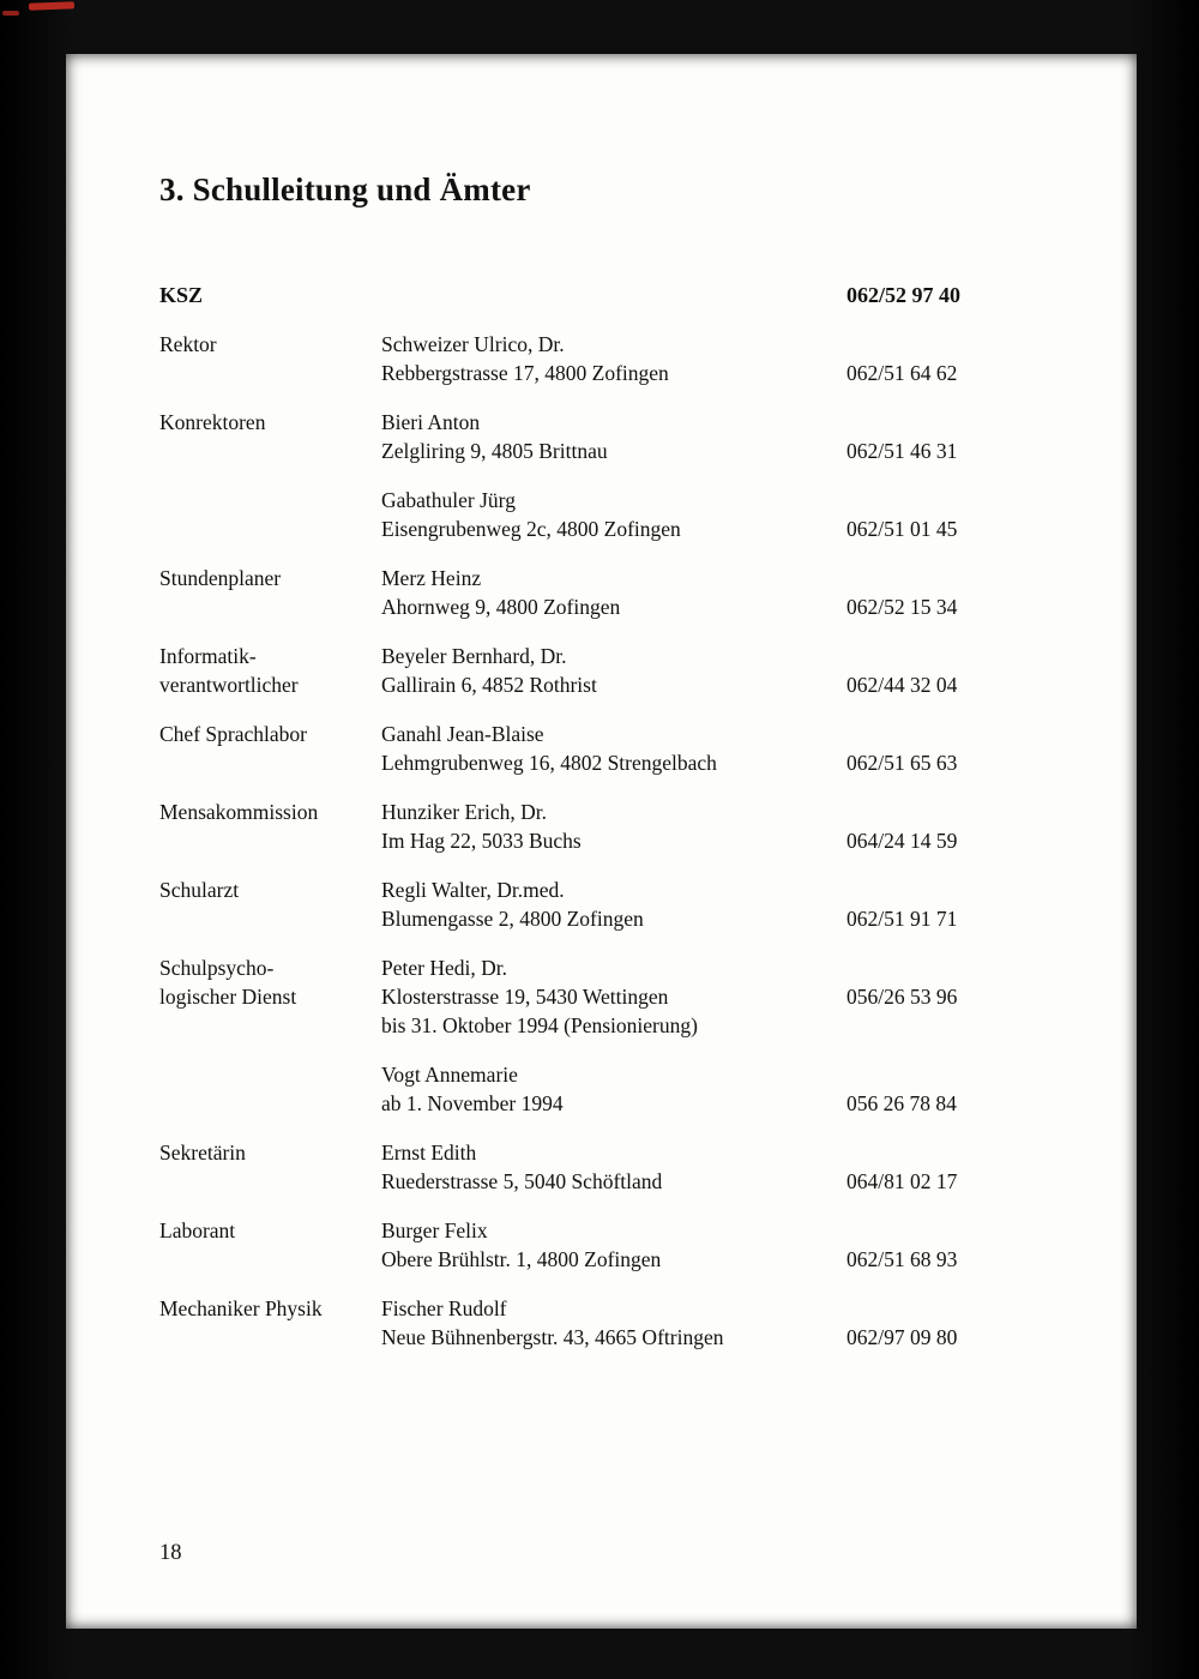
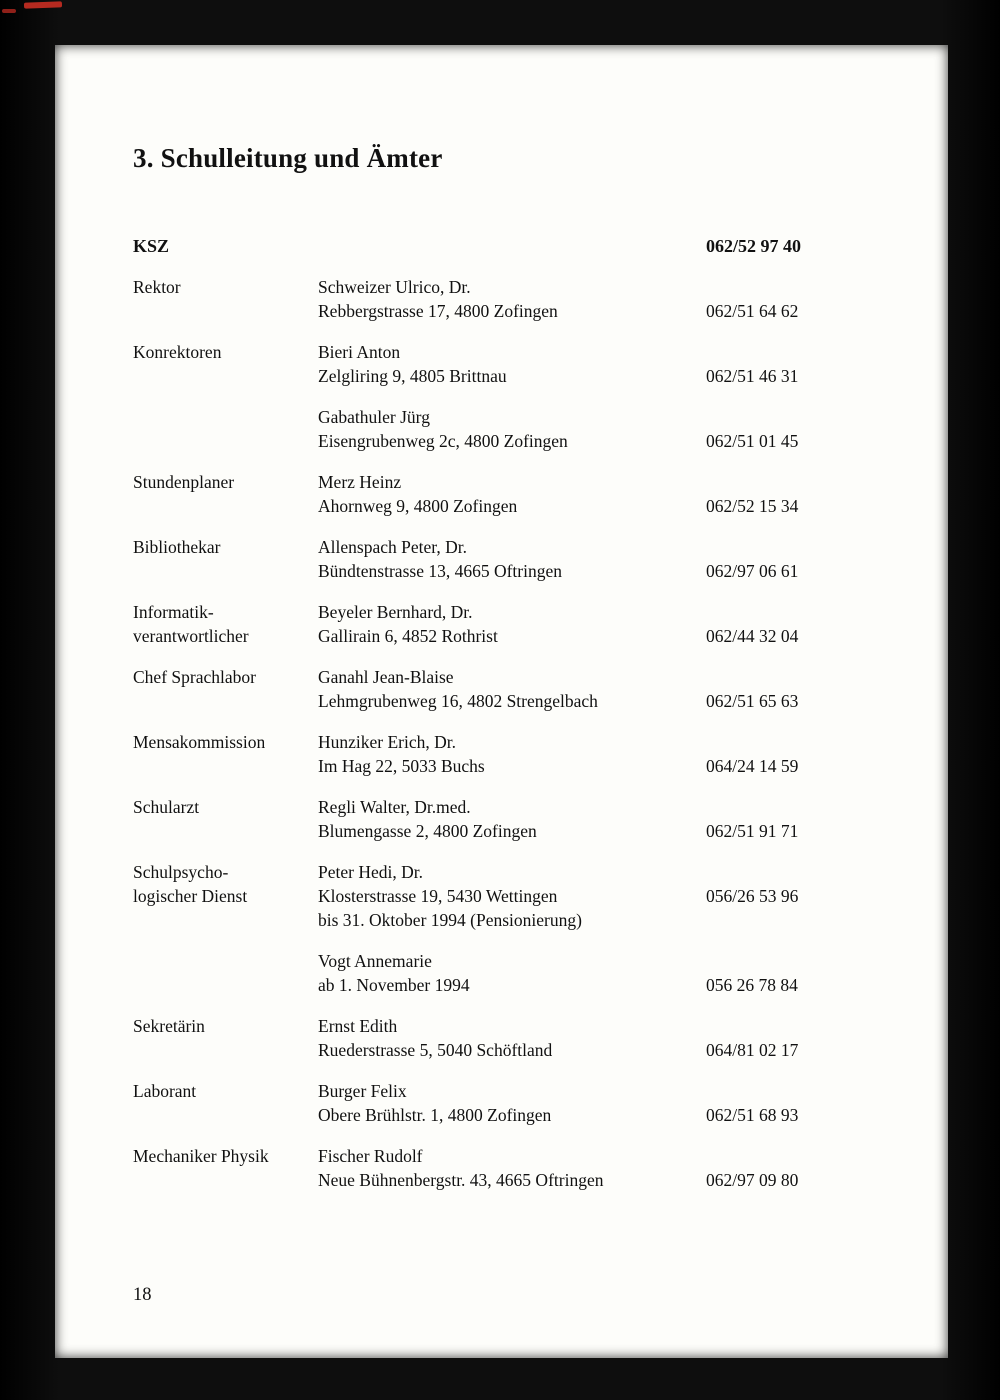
  3. Schulleitung und Ämter
  KSZ
  062/52 97 40
  Rektor
  Schweizer Ulrico, Dr.
  Rebbergstrasse 17, 4800 Zofingen
  062/51 64 62
  Konrektoren
  Bieri Anton
  Zelgliring 9, 4805 Brittnau
  062/51 46 31
  Gabathuler Jürg
  Eisengrubenweg 2c, 4800 Zofingen
  062/51 01 45
  Stundenplaner
  Merz Heinz
  Ahornweg 9, 4800 Zofingen
  062/52 15 34
+ Bibliothekar
+ Allenspach Peter, Dr.
+ Bündtenstrasse 13, 4665 Oftringen
+ 062/97 06 61
  Informatik-
  verantwortlicher
  Beyeler Bernhard, Dr.
  Gallirain 6, 4852 Rothrist
  062/44 32 04
  Chef Sprachlabor
  Ganahl Jean-Blaise
  Lehmgrubenweg 16, 4802 Strengelbach
  062/51 65 63
  Mensakommission
  Hunziker Erich, Dr.
  Im Hag 22, 5033 Buchs
  064/24 14 59
  Schularzt
  Regli Walter, Dr.med.
  Blumengasse 2, 4800 Zofingen
  062/51 91 71
  Schulpsycho-
  logischer Dienst
  Peter Hedi, Dr.
  Klosterstrasse 19, 5430 Wettingen
  bis 31. Oktober 1994 (Pensionierung)
  056/26 53 96
  Vogt Annemarie
  ab 1. November 1994
  056 26 78 84
  Sekretärin
  Ernst Edith
  Ruederstrasse 5, 5040 Schöftland
  064/81 02 17
  Laborant
  Burger Felix
  Obere Brühlstr. 1, 4800 Zofingen
  062/51 68 93
  Mechaniker Physik
  Fischer Rudolf
  Neue Bühnenbergstr. 43, 4665 Oftringen
  062/97 09 80
  18
